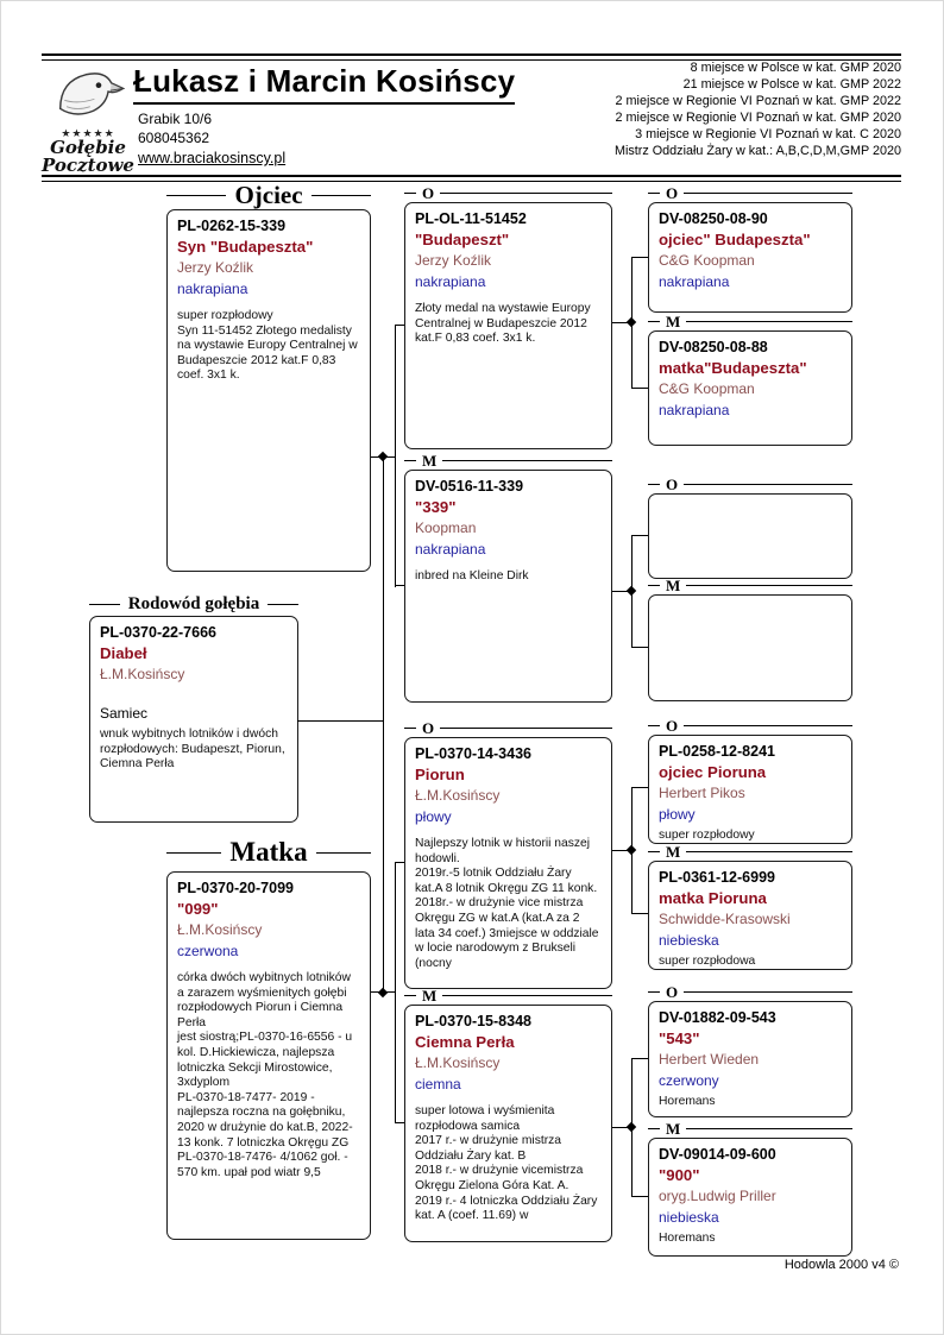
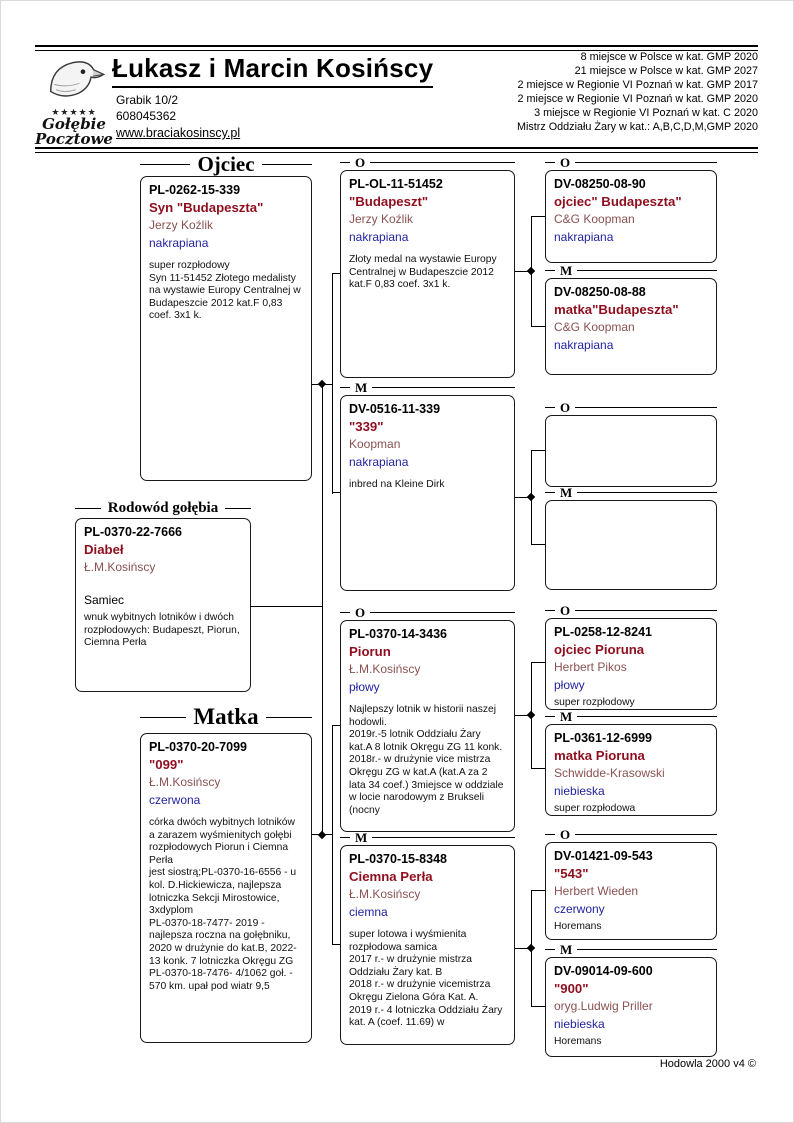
  ★★★★★
  Gołębie
  Pocztowe
  Łukasz i Marcin Kosińscy
- Grabik 10/6
+ Grabik 10/2
  608045362
  www.braciakosinscy.pl
  8 miejsce w Polsce w kat. GMP 2020
- 21 miejsce w Polsce w kat. GMP 2022
+ 21 miejsce w Polsce w kat. GMP 2027
- 2 miejsce w Regionie VI Poznań w kat. GMP 2022
+ 2 miejsce w Regionie VI Poznań w kat. GMP 2017
  2 miejsce w Regionie VI Poznań w kat. GMP 2020
  3 miejsce w Regionie VI Poznań w kat. C 2020
  Mistrz Oddziału Żary w kat.: A,B,C,D,M,GMP 2020
  Ojciec
  Rodowód gołębia
  Matka
  PL-0262-15-339
  Syn "Budapeszta"
  Jerzy Koźlik
  nakrapiana
  super rozpłodowy
  Syn 11-51452 Złotego medalisty na wystawie Europy Centralnej w Budapeszcie 2012 kat.F 0,83 coef. 3x1 k.
  PL-0370-22-7666
  Diabeł
  Ł.M.Kosińscy
  Samiec
  wnuk wybitnych lotników i dwóch rozpłodowych: Budapeszt, Piorun, Ciemna Perła
  PL-0370-20-7099
  "099"
  Ł.M.Kosińscy
  czerwona
  córka dwóch wybitnych lotników a zarazem wyśmienitych gołębi rozpłodowych Piorun i Ciemna Perła
  jest siostrą;PL-0370-16-6556 - u kol. D.Hickiewicza, najlepsza lotniczka Sekcji Mirostowice, 3xdyplom
  PL-0370-18-7477- 2019 - najlepsza roczna na gołębniku, 2020 w drużynie do kat.B, 2022-13 konk. 7 lotniczka Okręgu ZG
  PL-0370-18-7476- 4/1062 goł. - 570 km. upał pod wiatr 9,5
  O
  M
  O
  M
  PL-OL-11-51452
  "Budapeszt"
  Jerzy Koźlik
  nakrapiana
  Złoty medal na wystawie Europy Centralnej w Budapeszcie 2012 kat.F 0,83 coef. 3x1 k.
  DV-0516-11-339
  "339"
  Koopman
  nakrapiana
  inbred na Kleine Dirk
  PL-0370-14-3436
  Piorun
  Ł.M.Kosińscy
  płowy
  Najlepszy lotnik w historii naszej hodowli.
  2019r.-5 lotnik Oddziału Żary kat.A 8 lotnik Okręgu ZG 11 konk. 2018r.- w drużynie vice mistrza Okręgu ZG w kat.A (kat.A za 2 lata 34 coef.) 3miejsce w oddziale w locie narodowym z Brukseli (nocny
  PL-0370-15-8348
  Ciemna Perła
  Ł.M.Kosińscy
  ciemna
  super lotowa i wyśmienita rozpłodowa samica
  2017 r.- w drużynie mistrza Oddziału Żary kat. B
  2018 r.- w drużynie vicemistrza Okręgu Zielona Góra Kat. A.
  2019 r.- 4 lotniczka Oddziału Żary kat. A (coef. 11.69) w
  O
  M
  O
  M
  O
  M
  O
  M
  DV-08250-08-90
  ojciec" Budapeszta"
  C&G Koopman
  nakrapiana
  DV-08250-08-88
  matka"Budapeszta"
  C&G Koopman
  nakrapiana
  PL-0258-12-8241
  ojciec Pioruna
  Herbert Pikos
  płowy
  super rozpłodowy
  PL-0361-12-6999
  matka Pioruna
  Schwidde-Krasowski
  niebieska
  super rozpłodowa
- DV-01882-09-543
+ DV-01421-09-543
  "543"
  Herbert Wieden
  czerwony
  Horemans
  DV-09014-09-600
  "900"
  oryg.Ludwig Priller
  niebieska
  Horemans
  Hodowla 2000 v4 ©
